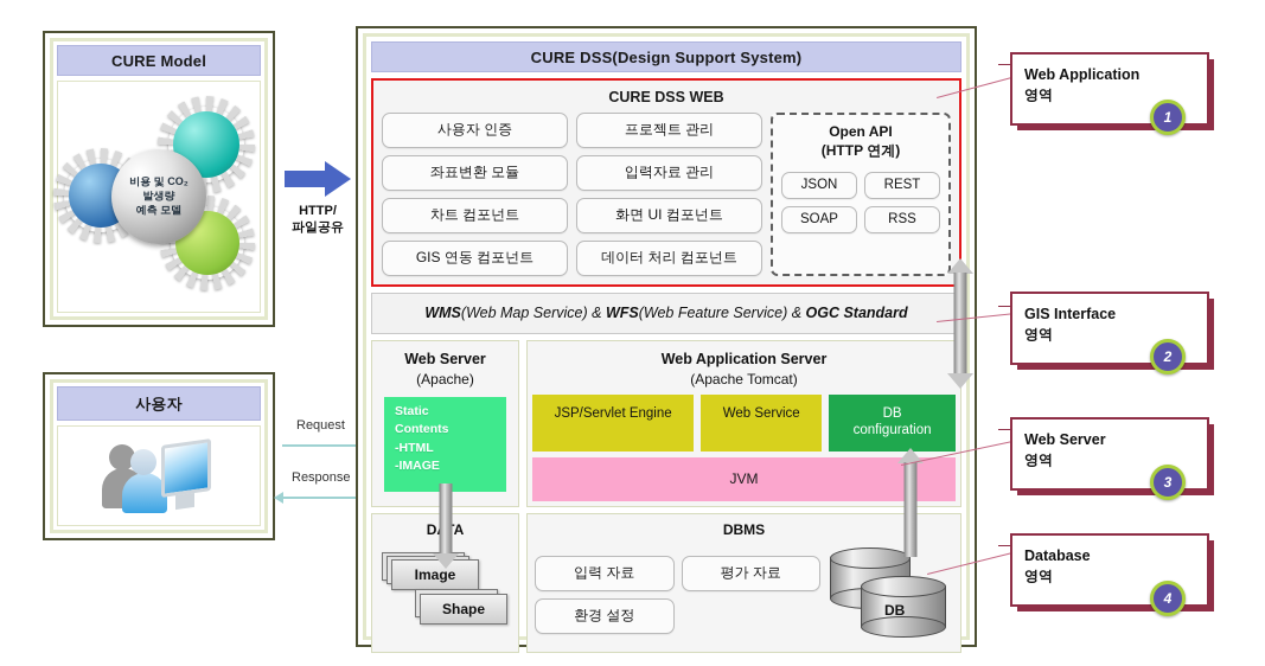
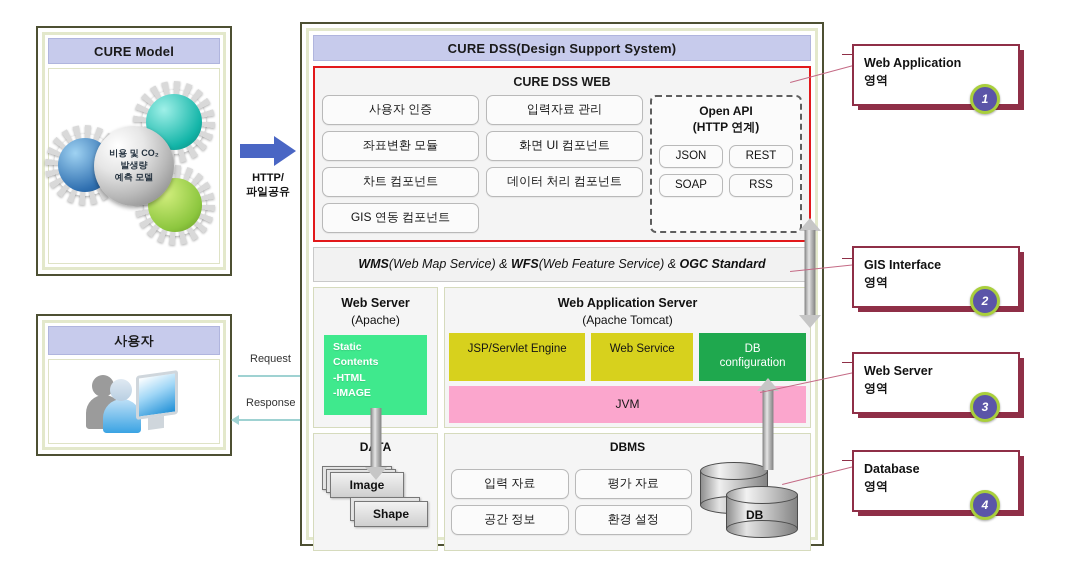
  CURE Model
  비용 및 CO₂
  발생량
  예측 모델
  사용자
  HTTP/
  파일공유
  Request
  Response
  CURE DSS(Design Support System)
  CURE DSS WEB
  사용자 인증
  좌표변환 모듈
  차트 컴포넌트
  GIS 연동 컴포넌트
- 프로젝트 관리
  입력자료 관리
  화면 UI 컴포넌트
  데이터 처리 컴포넌트
  Open API
  (HTTP 연계)
  JSON
  REST
  SOAP
  RSS
  WMS(Web Map Service) & WFS(Web Feature Service) & OGC Standard
  Web Server
  (Apache)
  Static
  Contents
  -HTML
  -IMAGE
  Web Application Server
  (Apache Tomcat)
  JSP/Servlet Engine
  Web Service
  DB
  configuration
  JVM
  Image
  Shape
  DBMS
  입력 자료
  평가 자료
+ 공간 정보
  환경 설정
  DB
  Web Application
  영역
  1
  GIS Interface
  영역
  2
  Web Server
  영역
  3
  Database
  영역
  4
